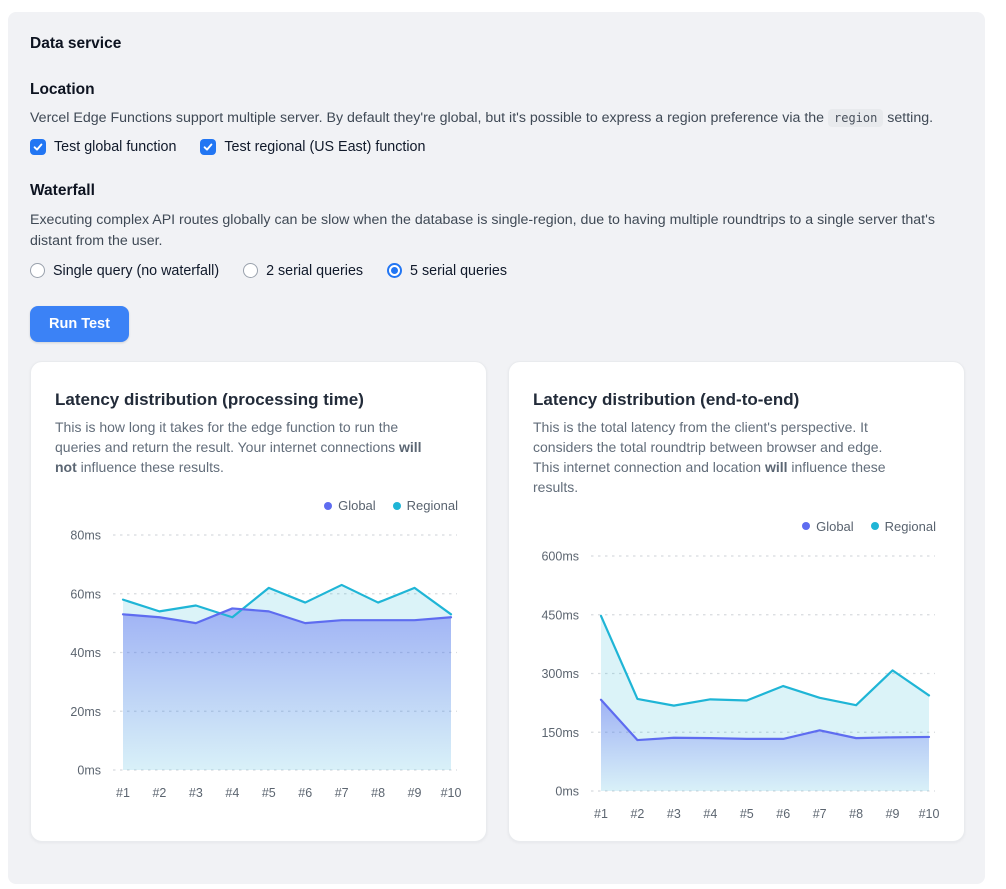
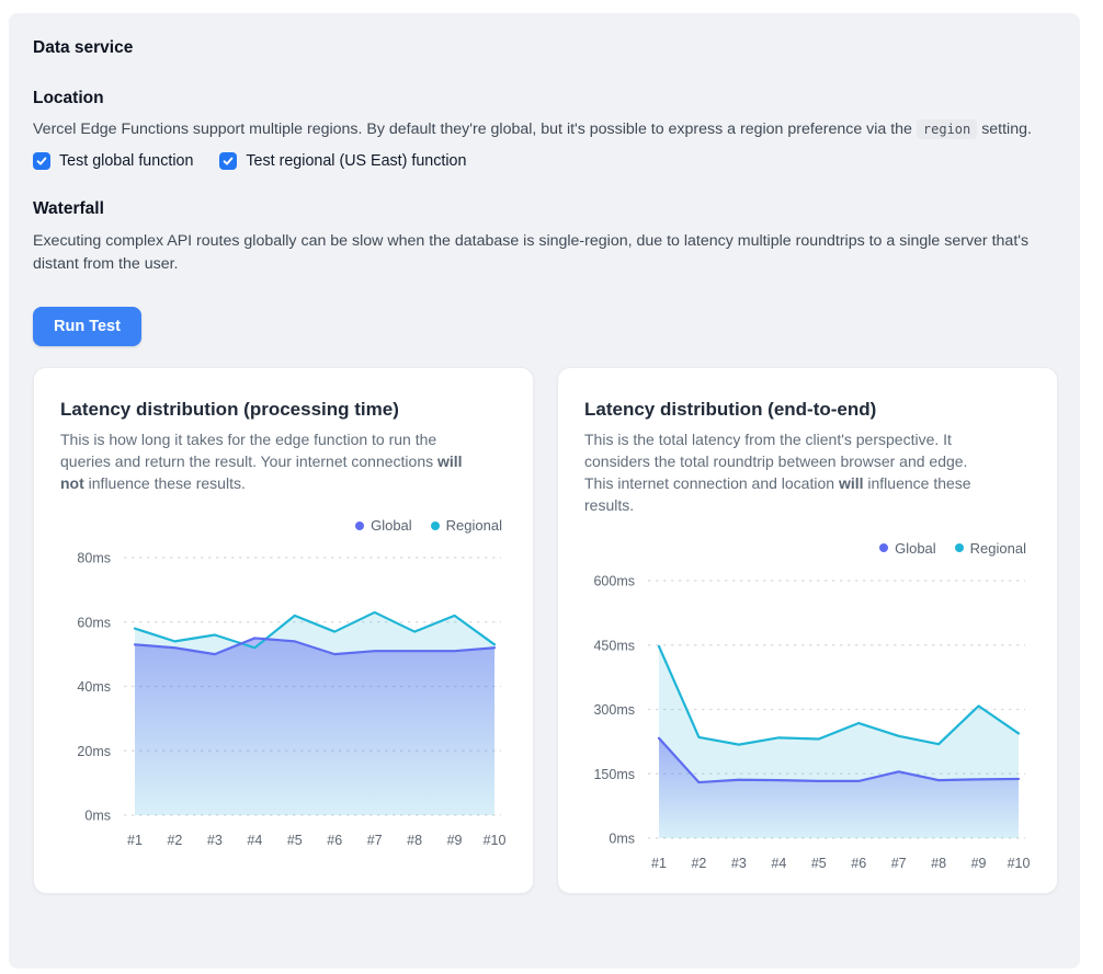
  Data service
  Location
- Vercel Edge Functions support multiple server. By default they're global, but it's possible to express a region preference via the region setting.
+ Vercel Edge Functions support multiple regions. By default they're global, but it's possible to express a region preference via the region setting.
  Test global function
  Test regional (US East) function
  Waterfall
- Executing complex API routes globally can be slow when the database is single-region, due to having multiple roundtrips to a single server that's distant from the user.
+ Executing complex API routes globally can be slow when the database is single-region, due to latency multiple roundtrips to a single server that's distant from the user.
- Single query (no waterfall)
- 2 serial queries
- 5 serial queries
  Run Test
  Latency distribution (processing time)
  This is how long it takes for the edge function to run the queries and return the result. Your internet connections will not influence these results.
  Global
  Regional
  0ms
  20ms
  40ms
  60ms
  80ms
  #1
  #2
  #3
  #4
  #5
  #6
  #7
  #8
  #9
  #10
  Latency distribution (end-to-end)
  This is the total latency from the client's perspective. It considers the total roundtrip between browser and edge. This internet connection and location will influence these results.
  Global
  Regional
  0ms
  150ms
  300ms
  450ms
  600ms
  #1
  #2
  #3
  #4
  #5
  #6
  #7
  #8
  #9
  #10
